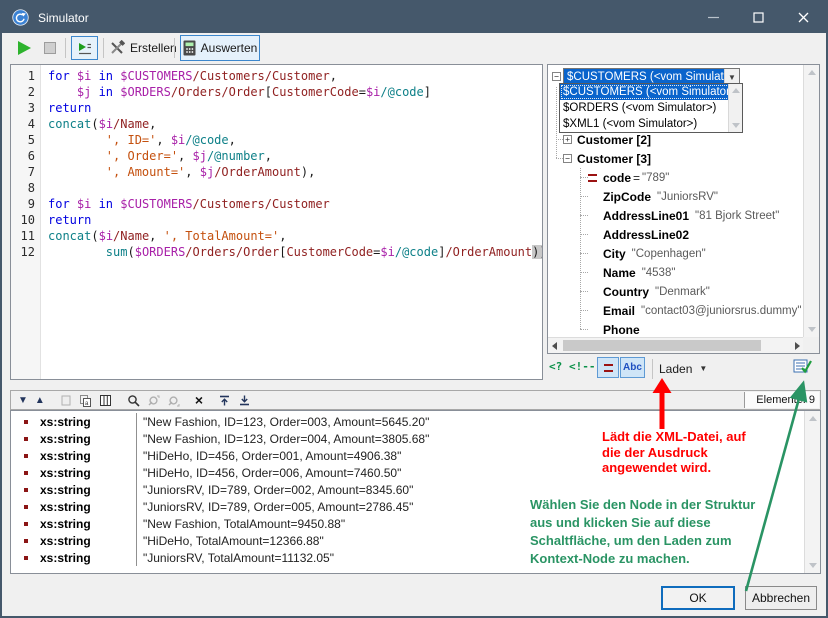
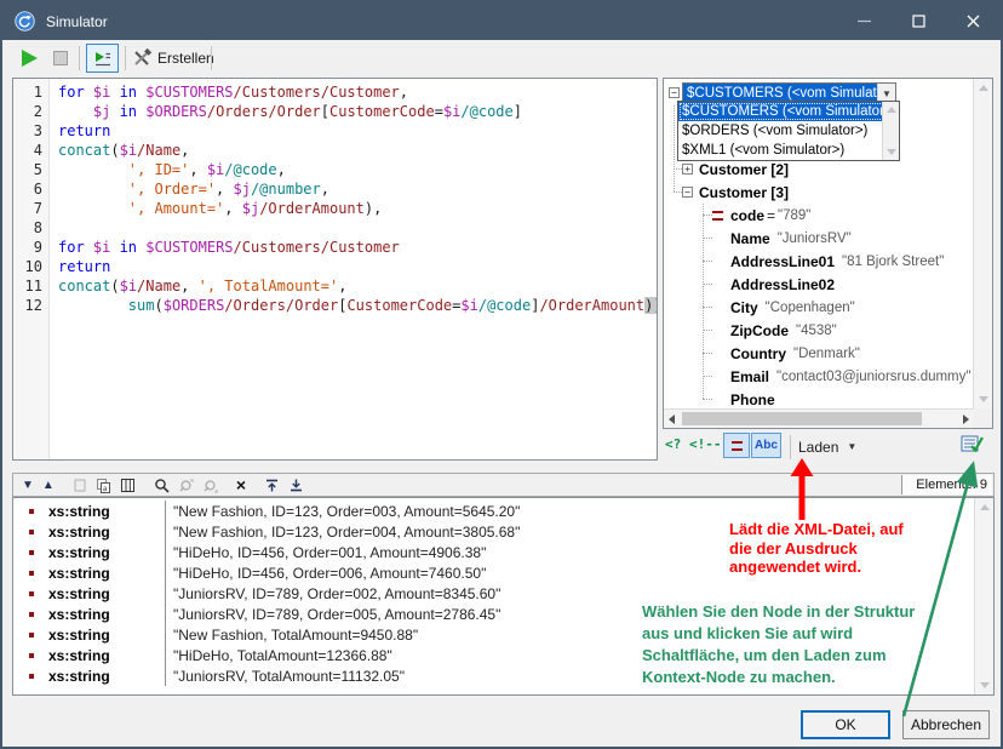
  Simulator
  Erstelle
- Auswerten
  1
  2
  3
  4
  5
  6
  7
  8
  9
  10
  11
  12
  for $i in $CUSTOMERS/Customers/Customer,
  $j in $ORDERS/Orders/Order[CustomerCode=$i/@code]
  return
  concat($i/Name,
  ', ID=', $i/@code,
  ', Order=', $j/@number,
  ', Amount=', $j/OrderAmount),
  for $i in $CUSTOMERS/Customers/Customer
  return
  concat($i/Name, ', TotalAmount=',
  sum($ORDERS/Orders/Order[CustomerCode=$i/@code]/OrderAmount)
  −
  $CUSTOMERS (<vom Simulat
  ▼
  +
  Customer [2]
  −
  Customer [3]
  code
  =
  "789"
- ZipCode
+ Name
  "JuniorsRV"
  AddressLine01
  "81 Bjork Street"
  AddressLine02
  City
  "Copenhagen"
- Name
+ ZipCode
  "4538"
  Country
  "Denmark"
  Email
  "contact03@juniorsrus.dummy"
  Phone
  $CUSTOMERS (<vom Simulato
  $ORDERS (<vom Simulator>)
  $XML1 (<vom Simulator>)
  <?
  <!--
  Abc
  Laden
  ▼
  ▼
  ▲
  ×
  Element: 9
  xs:string
  "New Fashion, ID=123, Order=003, Amount=5645.20"
  xs:string
  "New Fashion, ID=123, Order=004, Amount=3805.68"
  xs:string
  "HiDeHo, ID=456, Order=001, Amount=4906.38"
  xs:string
  "HiDeHo, ID=456, Order=006, Amount=7460.50"
  xs:string
  "JuniorsRV, ID=789, Order=002, Amount=8345.60"
  xs:string
  "JuniorsRV, ID=789, Order=005, Amount=2786.45"
  xs:string
  "New Fashion, TotalAmount=9450.88"
  xs:string
  "HiDeHo, TotalAmount=12366.88"
  xs:string
  "JuniorsRV, TotalAmount=11132.05"
  Lädt die XML-Datei, auf
  die der Ausdruck
  angewendet wird.
  Wählen Sie den Node in der Struktur
- aus und klicken Sie auf diese
+ aus und klicken Sie auf wird
  Schaltfläche, um den Laden zum
  Kontext-Node zu machen.
  OK
  Abbrechen
